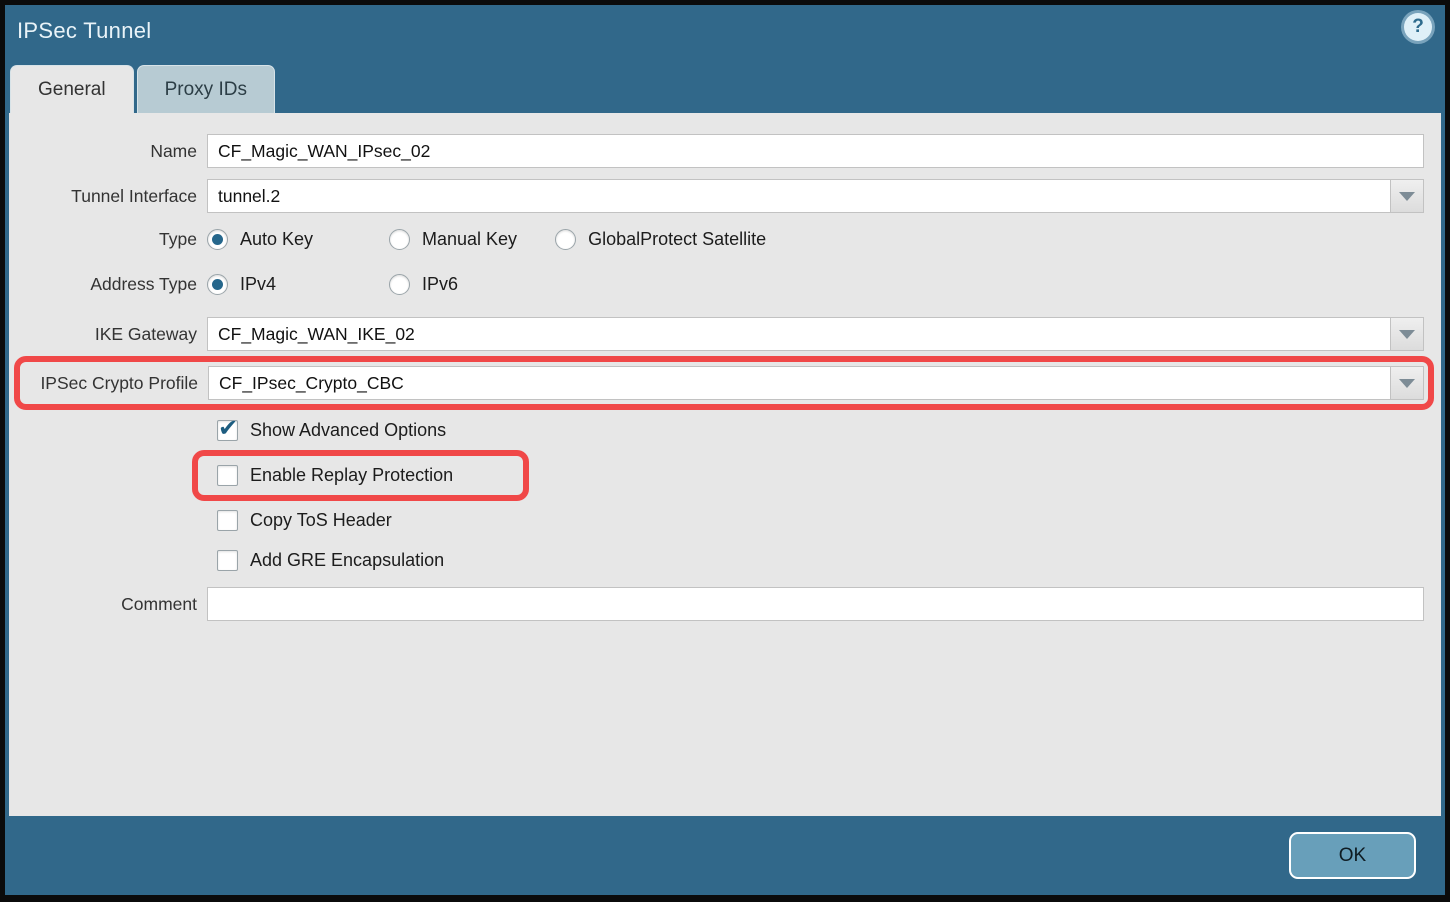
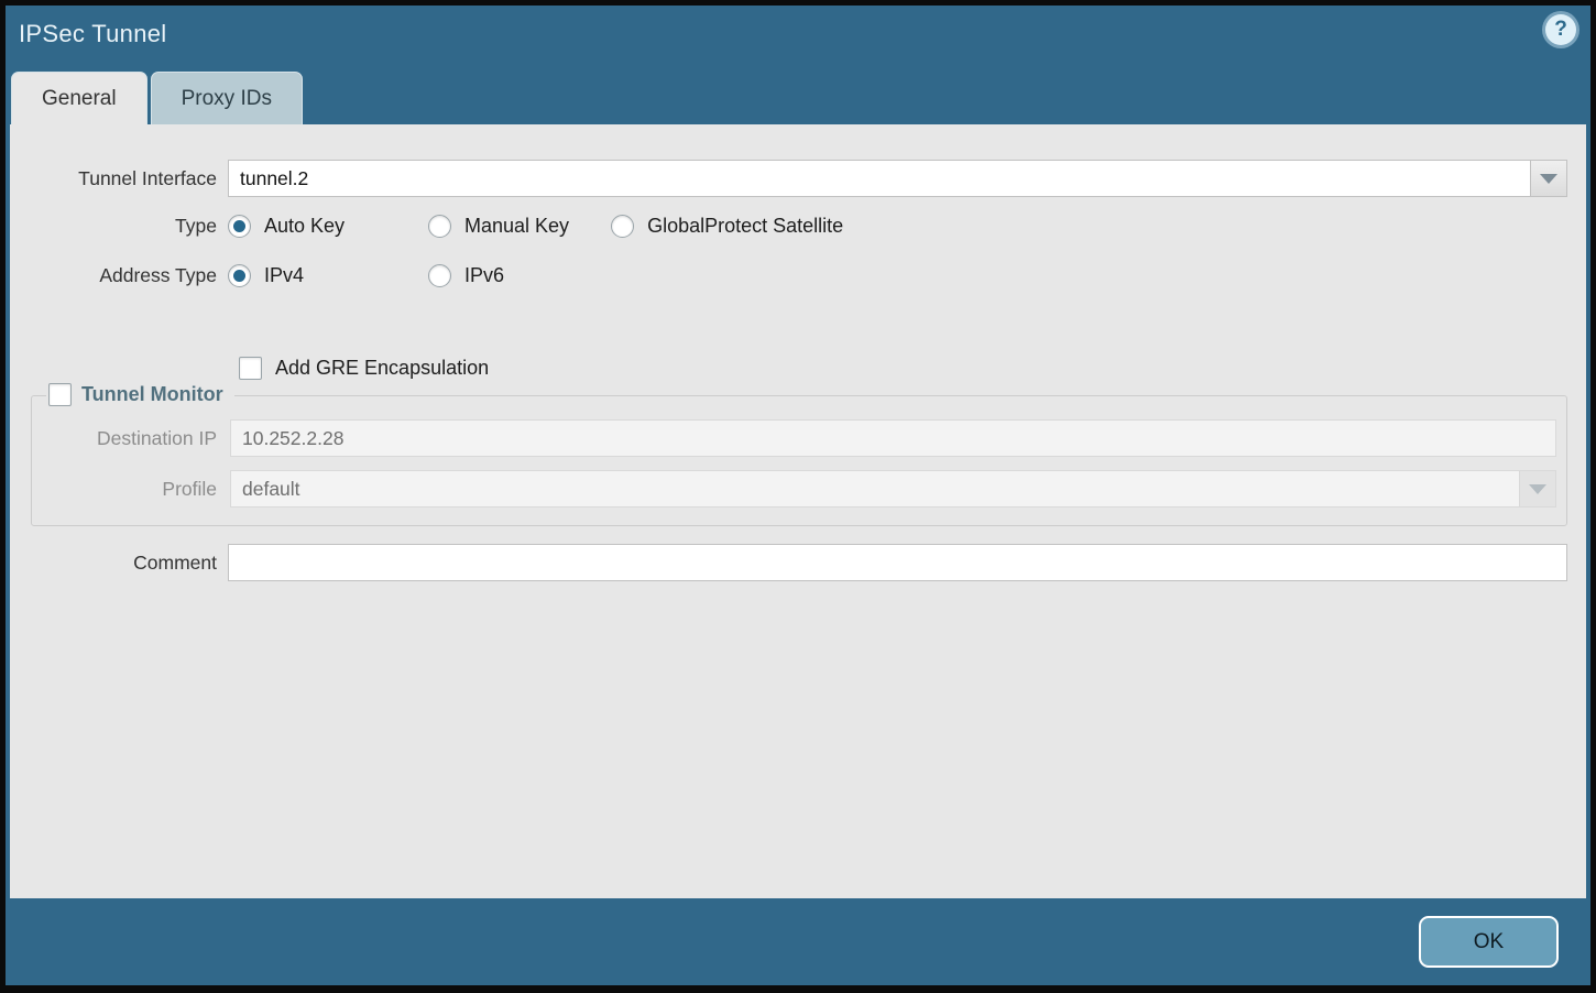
  IPSec Tunnel
  ?
  General
  Proxy IDs
- Name
- CF_Magic_WAN_IPsec_02
  Tunnel Interface
  tunnel.2
  Type
  Auto Key
  Manual Key
  GlobalProtect Satellite
  Address Type
  IPv4
  IPv6
- IKE Gateway
- CF_Magic_WAN_IKE_02
- IPSec Crypto Profile
- CF_IPsec_Crypto_CBC
- Show Advanced Options
- Enable Replay Protection
- Copy ToS Header
  Add GRE Encapsulation
+ Tunnel Monitor
+ Destination IP
+ 10.252.2.28
+ Profile
+ default
  Comment
  OK
